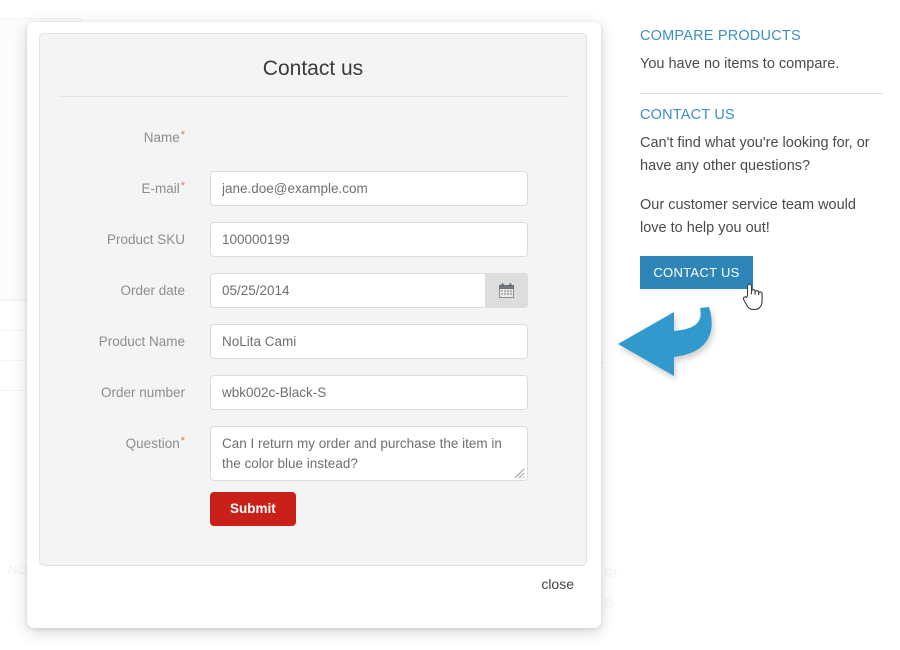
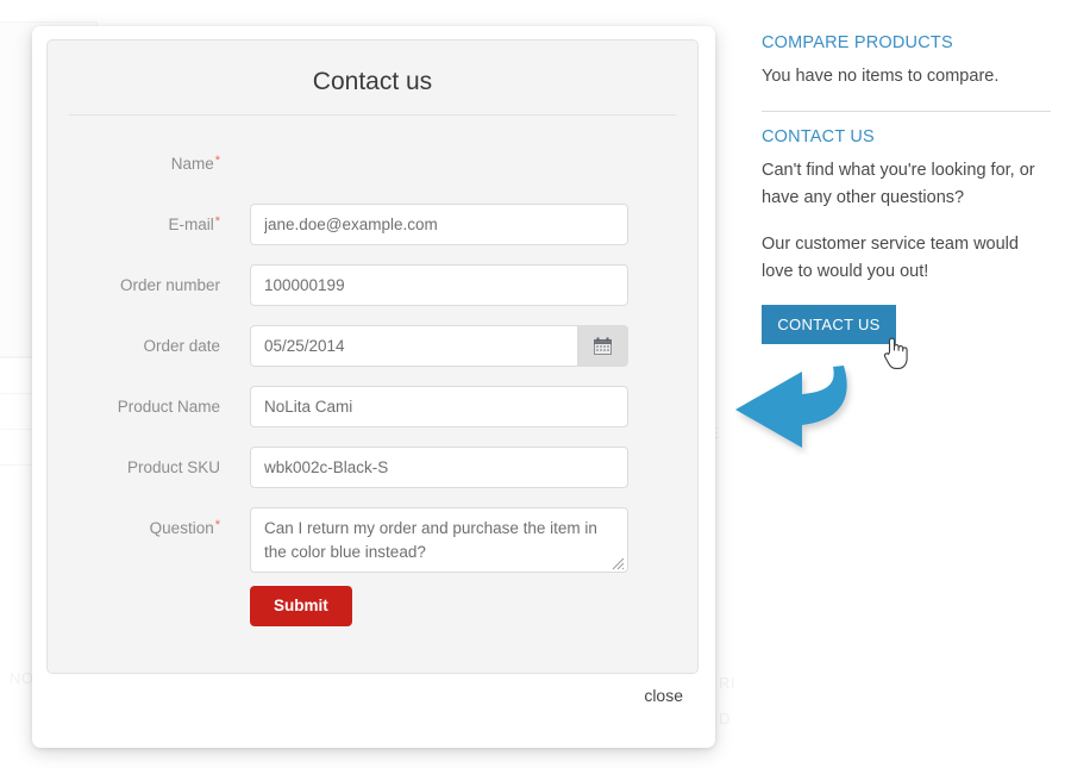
  NO
  Contact us
  Name*
  E-mail*
  jane.doe@example.com
- Product SKU
+ Order number
  100000199
  Order date
  05/25/2014
  Product Name
  NoLita Cami
- Order number
+ Product SKU
  wbk002c-Black-S
  Question*
  Submit
  close
  COMPARE PRODUCTS
  You have no items to compare.
  CONTACT US
  Can't find what you're looking for, or have any other questions?
- Our customer service team would love to help you out!
+ Our customer service team would love to would you out!
  CONTACT US
